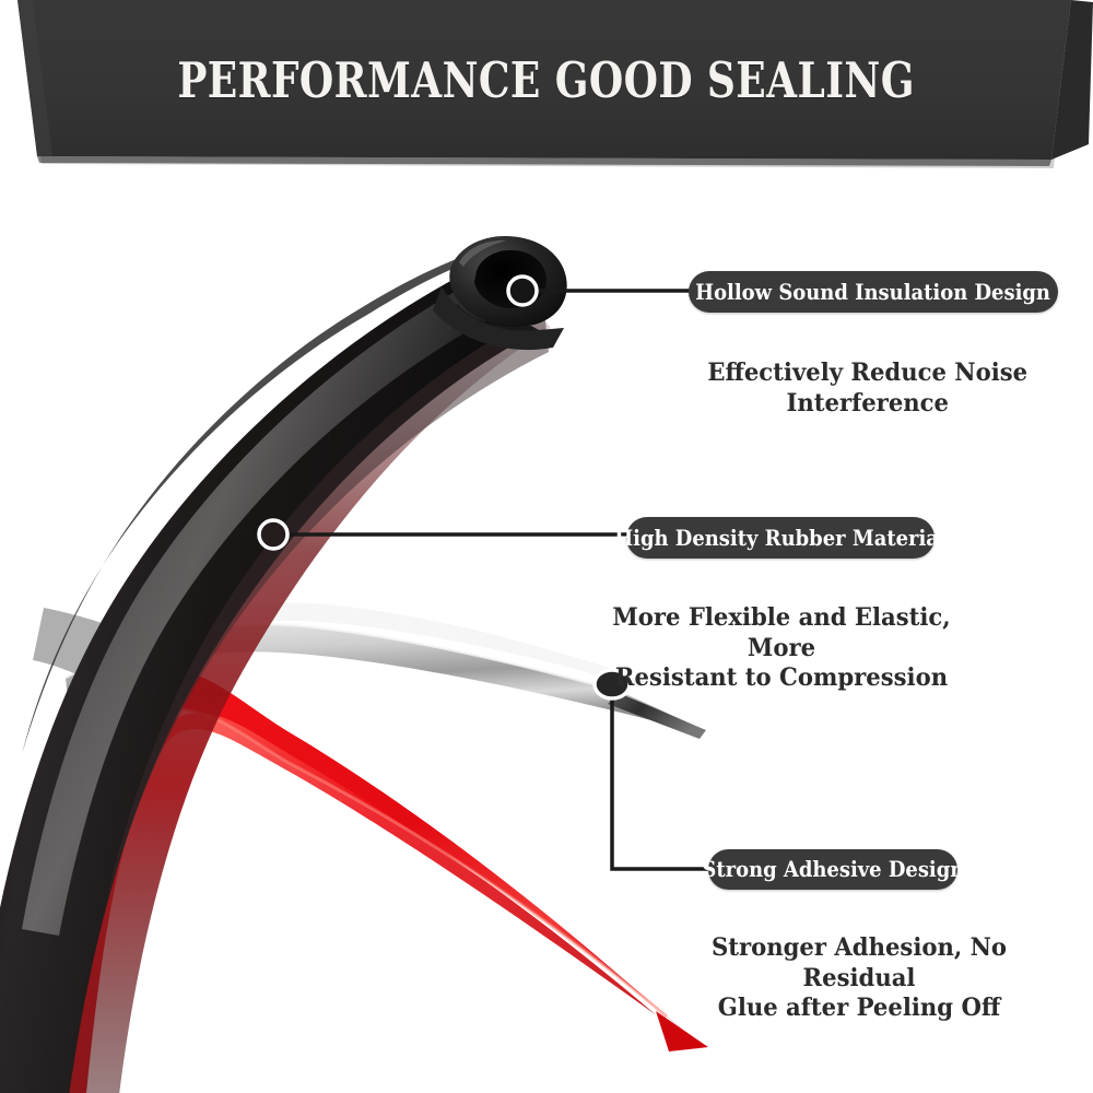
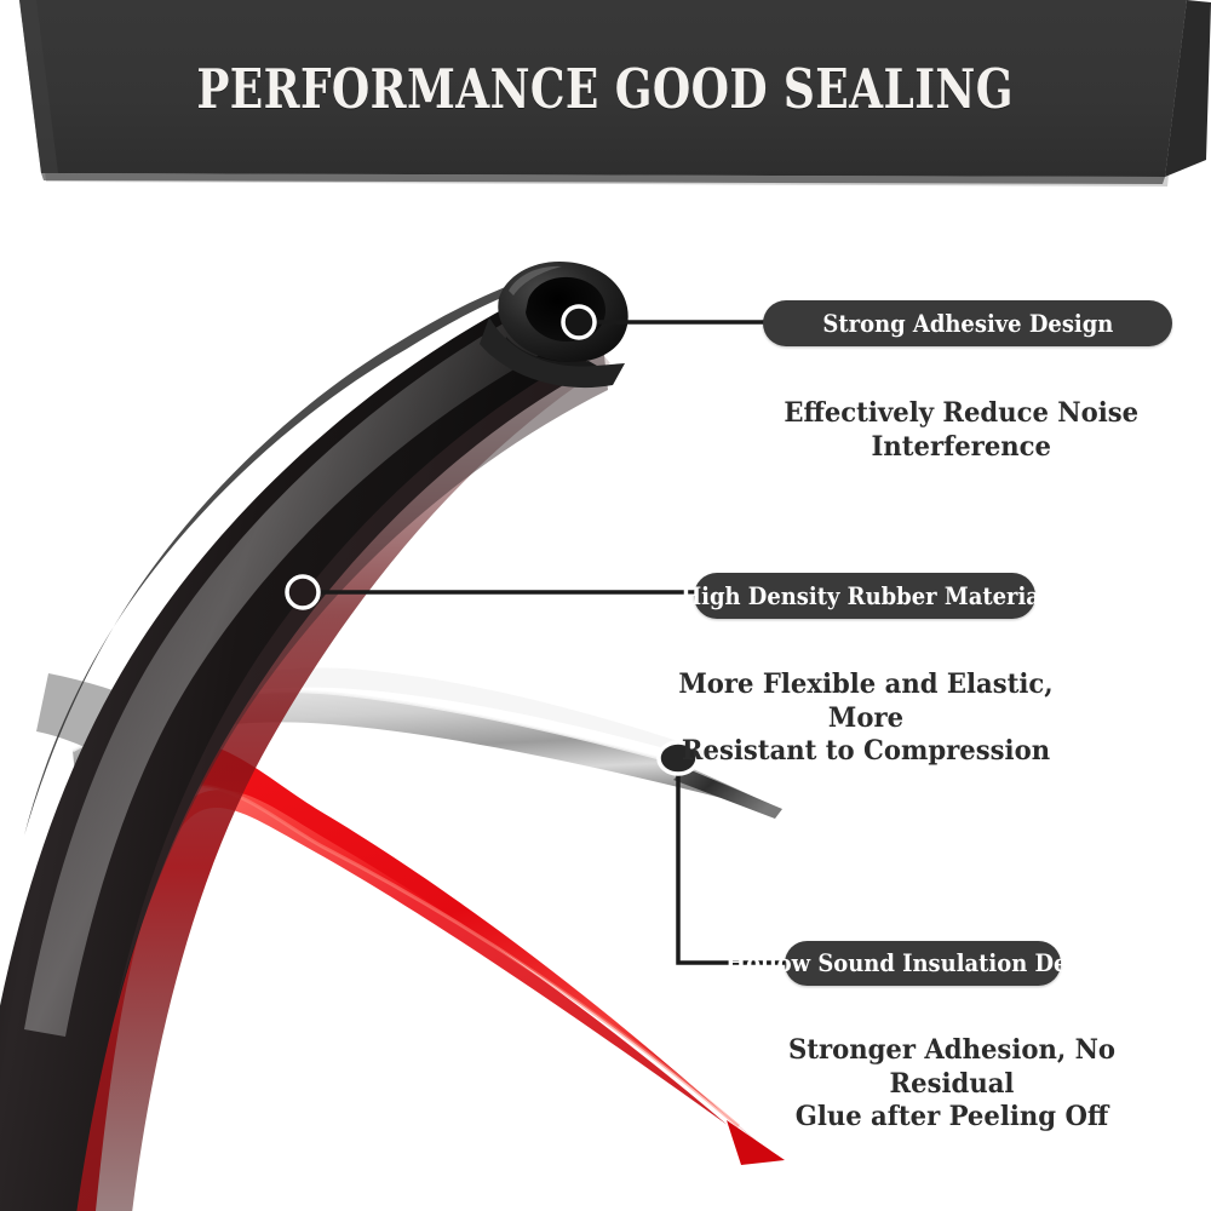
  PERFORMANCE GOOD SEALING
- Hollow Sound Insulation Design
+ Strong Adhesive Design
  Effectively Reduce Noise
  Interference
  High Density Rubber Material
  More Flexible and Elastic, More
  Resistant to Compression
- Strong Adhesive Design
+ Hollow Sound Insulation Design
  Stronger Adhesion, No Residual
  Glue after Peeling Off
